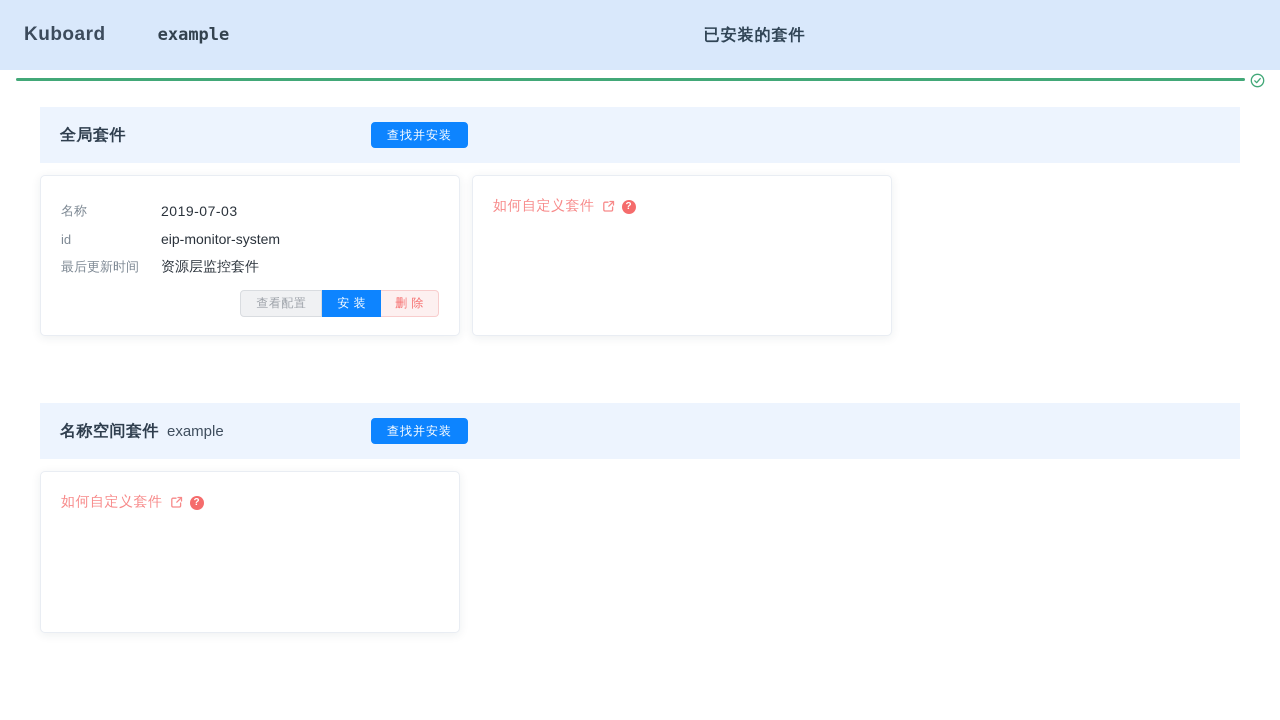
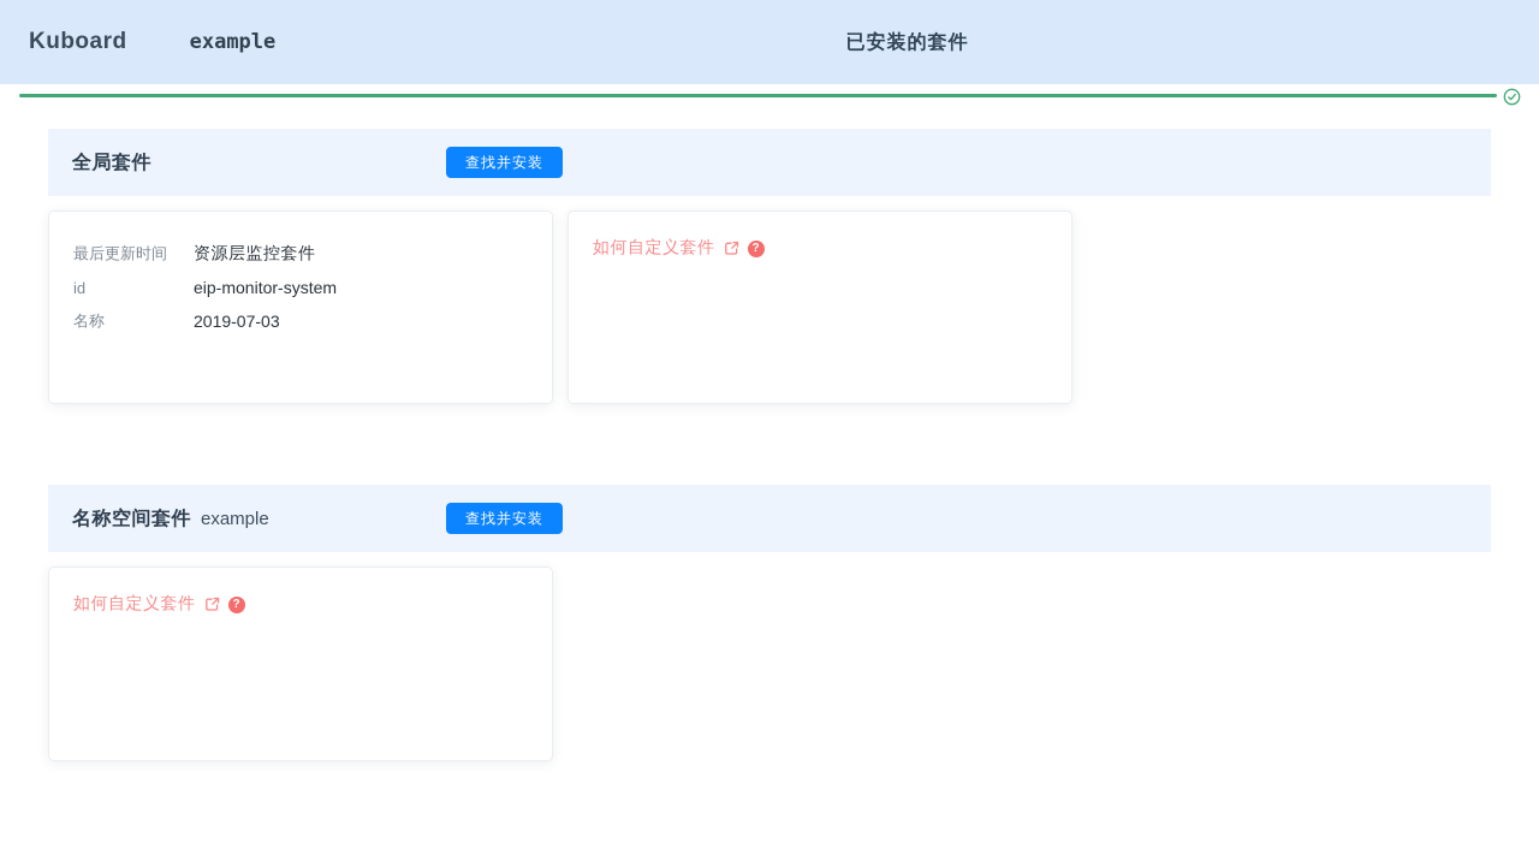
  Kuboard
  example
  已安装的套件
  全局套件
  查找并安装
- 名称
+ 最后更新时间
- 2019-07-03
+ 资源层监控套件
  id
  eip-monitor-system
- 最后更新时间
+ 名称
- 资源层监控套件
+ 2019-07-03
- 查看配置
- 安 装
- 删 除
  如何自定义套件
  ?
  名称空间套件
  example
  查找并安装
  如何自定义套件
  ?
